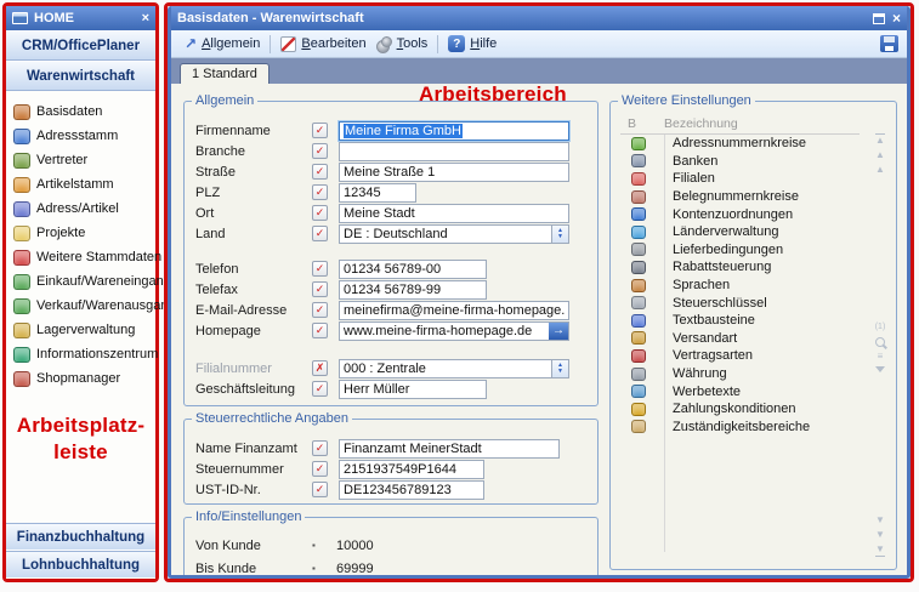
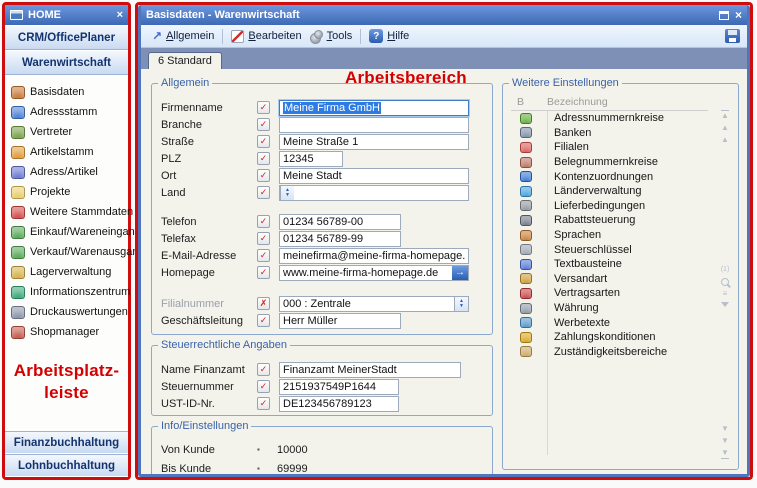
  HOME
  ×
  CRM/OfficePlaner
  Warenwirtschaft
  Basisdaten
  Adressstamm
  Vertreter
  Artikelstamm
  Adress/Artikel
  Projekte
  Weitere Stammdaten
  Einkauf/Wareneingan
  Verkauf/Warenausgan
  Lagerverwaltung
  Informationszentrum
+ Druckauswertungen
  Shopmanager
  Arbeitsplatz-
  leiste
  Finanzbuchhaltung
  Lohnbuchhaltung
  Basisdaten - Warenwirtschaft
  ×
  ↗
  Allgemein
  Bearbeiten
  Tools
  ?
  Hilfe
- 1 Standard
+ 6 Standard
  Allgemein
  Firmenname
  ✓
  Meine Firma GmbH
  Branche
  ✓
  Straße
  ✓
  Meine Straße 1
  PLZ
  ✓
  12345
  Ort
  ✓
  Meine Stadt
  Land
  ✓
- DE : Deutschland
  Telefon
  ✓
  01234 56789-00
  Telefax
  ✓
  01234 56789-99
  E-Mail-Adresse
  ✓
  meinefirma@meine-firma-homepage.
  Homepage
  ✓
  www.meine-firma-homepage.de
  →
  Filialnummer
  ✗
  000 : Zentrale
  Geschäftsleitung
  ✓
  Herr Müller
  Steuerrechtliche Angaben
  Name Finanzamt
  ✓
  Finanzamt MeinerStadt
  Steuernummer
  ✓
  2151937549P1644
  UST-ID-Nr.
  ✓
  DE123456789123
  Info/Einstellungen
  Von Kunde
  ▪
  10000
  Bis Kunde
  ▪
  69999
  Weitere Einstellungen
  B
  Bezeichnung
  Adressnummernkreise
  Banken
  Filialen
  Belegnummernkreise
  Kontenzuordnungen
  Länderverwaltung
  Lieferbedingungen
  Rabattsteuerung
  Sprachen
  Steuerschlüssel
  Textbausteine
  Versandart
  Vertragsarten
  Währung
  Werbetexte
  Zahlungskonditionen
  Zuständigkeitsbereiche
  ▲
  ▲
  ▲
  ≡
  ▼
  ▼
  ▼
  Arbeitsbereich
